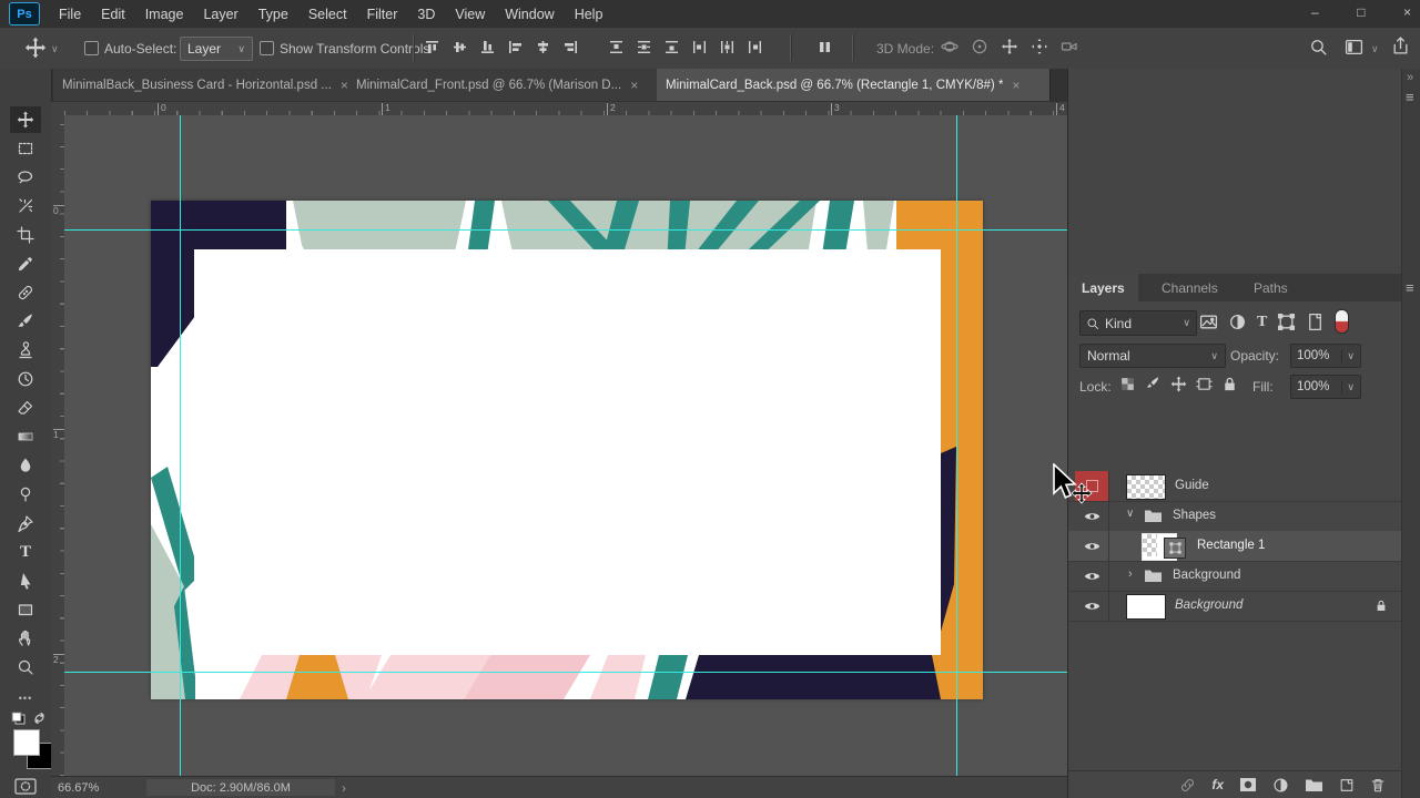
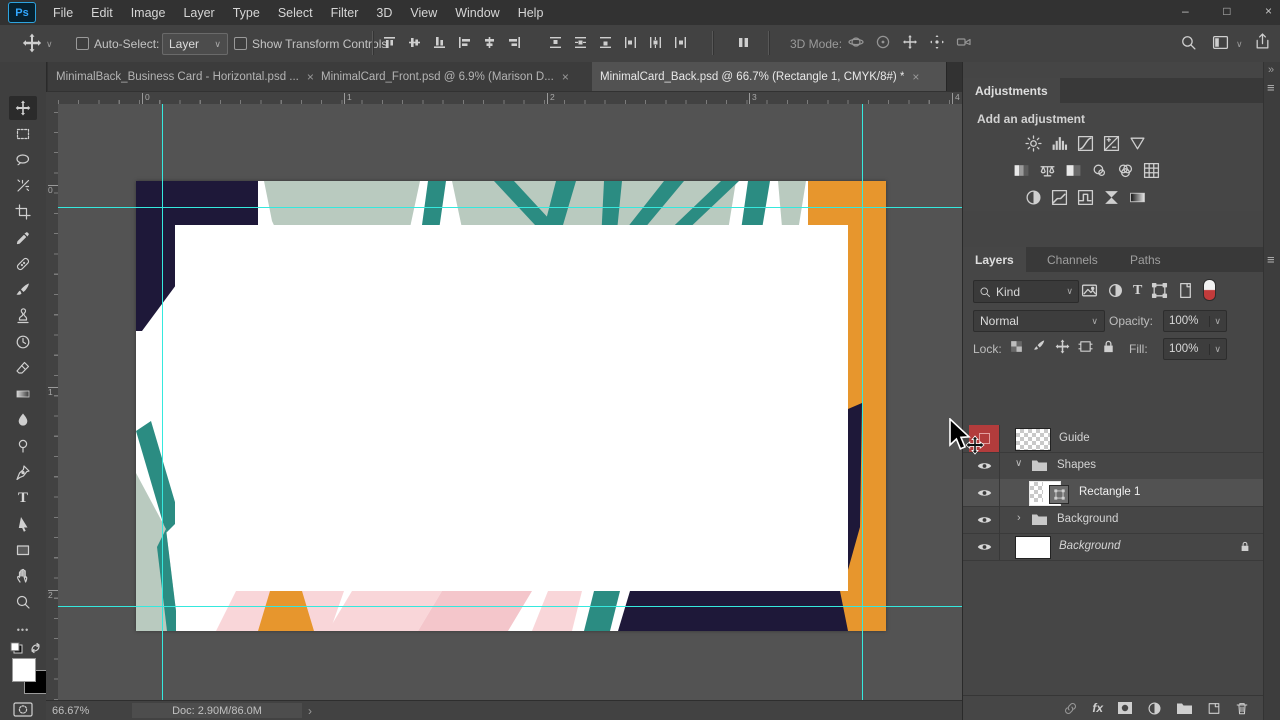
  Ps
  File
  Edit
  Image
  Layer
  Type
  Select
  Filter
  3D
  View
  Window
  Help
  –
  □
  ×
  ∨
  Auto-Select:
  Layer
  ∨
  Show Transform Controls
  3D Mode:
  ∨
  MinimalBack_Business Card - Horizontal.psd ...
  ×
- MinimalCard_Front.psd @ 66.7% (Marison D...
+ MinimalCard_Front.psd @ 6.9% (Marison D...
  ×
  MinimalCard_Back.psd @ 66.7% (Rectangle 1, CMYK/8#) *
  ×
  T
  •••
  0
  1
  2
  3
  4
  0
  1
  2
  66.67%
  Doc: 2.90M/86.0M
  ›
  »
  ≡
  ≡
+ Adjustments
+ Add an adjustment
  Layers
  Channels
  Paths
  Kind
  ∨
  T
  Normal
  ∨
  Opacity:
  100%
  ∨
  Lock:
  Fill:
  100%
  ∨
  Guide
  ∨
  Shapes
  Rectangle 1
  ›
  Background
  Background
  fx
